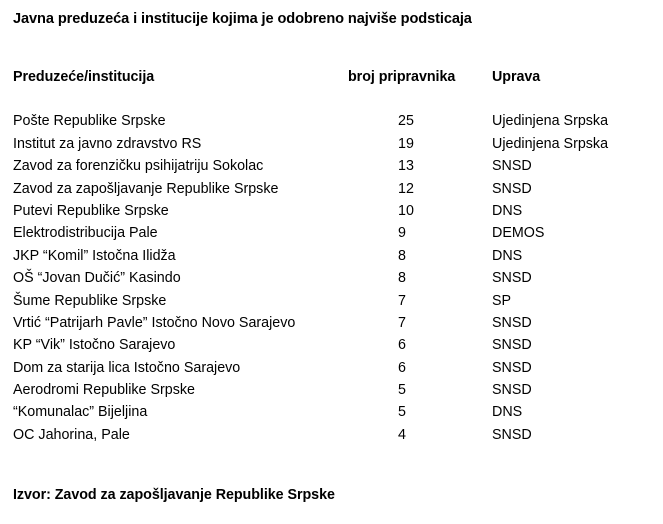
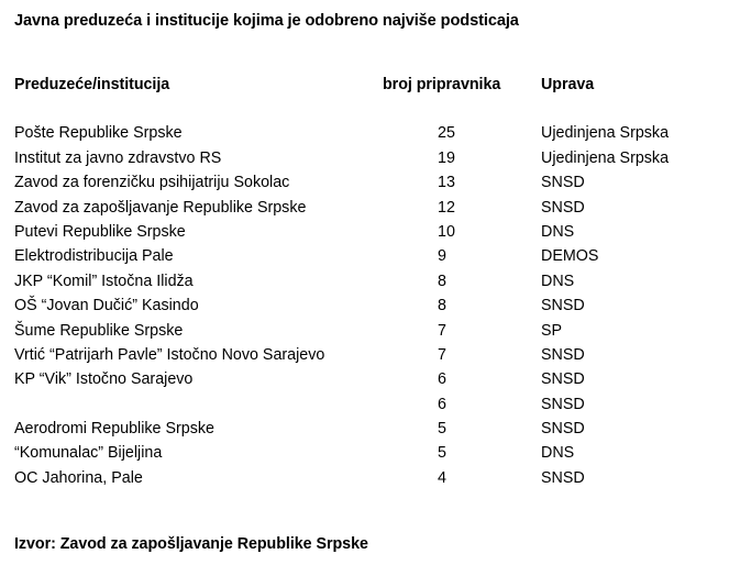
  Javna preduzeća i institucije kojima je odobreno najviše podsticaja
  Preduzeće/institucija
  broj pripravnika
  Uprava
  Pošte Republike Srpske
  25
  Ujedinjena Srpska
  Institut za javno zdravstvo RS
  19
  Ujedinjena Srpska
  Zavod za forenzičku psihijatriju Sokolac
  13
  SNSD
  Zavod za zapošljavanje Republike Srpske
  12
  SNSD
  Putevi Republike Srpske
  10
  DNS
  Elektrodistribucija Pale
  9
  DEMOS
  JKP “Komil” Istočna Ilidža
  8
  DNS
  OŠ “Jovan Dučić” Kasindo
  8
  SNSD
  Šume Republike Srpske
  7
  SP
  Vrtić “Patrijarh Pavle” Istočno Novo Sarajevo
  7
  SNSD
  KP “Vik” Istočno Sarajevo
  6
  SNSD
- Dom za starija lica Istočno Sarajevo
  6
  SNSD
  Aerodromi Republike Srpske
  5
  SNSD
  “Komunalac” Bijeljina
  5
  DNS
  OC Jahorina, Pale
  4
  SNSD
  Izvor: Zavod za zapošljavanje Republike Srpske
